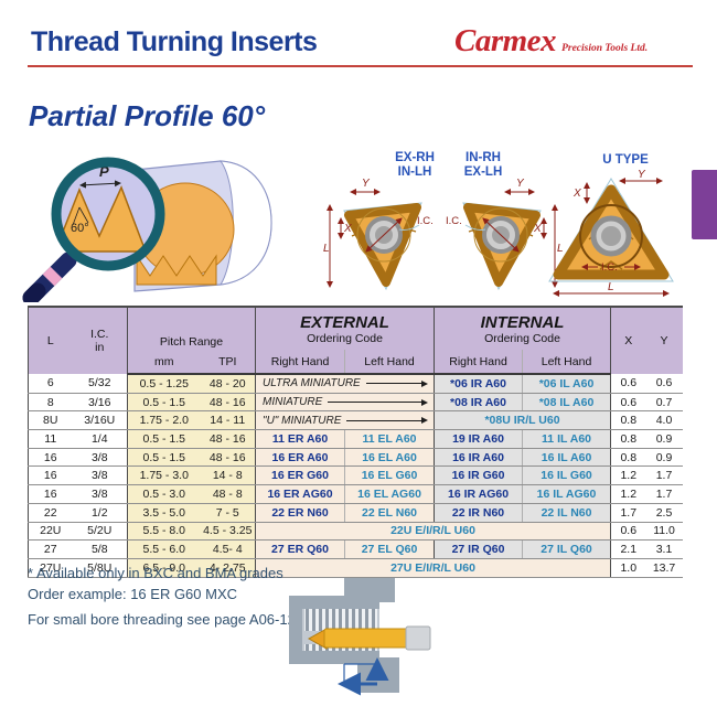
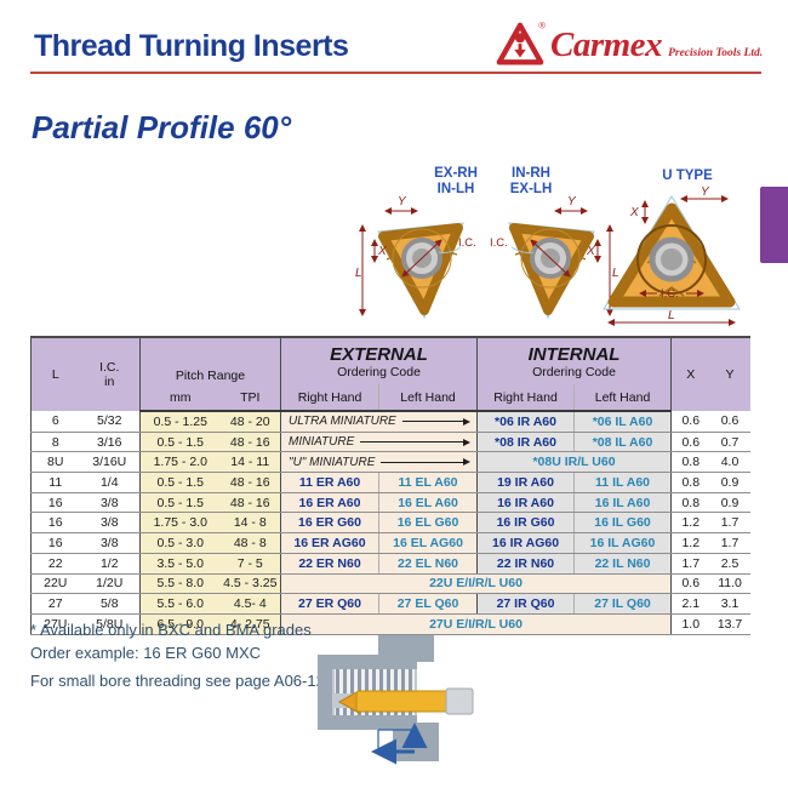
  Thread Turning Inserts
+ ®
  Carmex
  Precision Tools Ltd.
  Partial Profile 60°
- P
- 60°
  EX-RH
  IN-LH
  IN-RH
  EX-LH
  U TYPE
  Y
  X
  L
  I.C.
  Y
  X
  L
  I.C.
  Y
  X
  I.C.
  L
  L	I.C.in	Pitch Range	EXTERNAL Ordering Code	INTERNAL Ordering Code	X	Y
  mm	TPI	Right Hand	Left Hand	Right Hand	Left Hand
  6	5/32	0.5 - 1.25	48 - 20	ULTRA MINIATURE	*06 IR A60	*06 IL A60	0.6	0.6
  8	3/16	0.5 - 1.5	48 - 16	MINIATURE	*08 IR A60	*08 IL A60	0.6	0.7
  8U	3/16U	1.75 - 2.0	14 - 11	"U" MINIATURE	*08U IR/L U60	0.8	4.0
  11	1/4	0.5 - 1.5	48 - 16	11 ER A60	11 EL A60	19 IR A60	11 IL A60	0.8	0.9
  16	3/8	0.5 - 1.5	48 - 16	16 ER A60	16 EL A60	16 IR A60	16 IL A60	0.8	0.9
  16	3/8	1.75 - 3.0	14 - 8	16 ER G60	16 EL G60	16 IR G60	16 IL G60	1.2	1.7
  16	3/8	0.5 - 3.0	48 - 8	16 ER AG60	16 EL AG60	16 IR AG60	16 IL AG60	1.2	1.7
  22	1/2	3.5 - 5.0	7 - 5	22 ER N60	22 EL N60	22 IR N60	22 IL N60	1.7	2.5
- 22U	5/2U	5.5 - 8.0	4.5 - 3.25	22U E/I/R/L U60	0.6	11.0
+ 22U	1/2U	5.5 - 8.0	4.5 - 3.25	22U E/I/R/L U60	0.6	11.0
  27	5/8	5.5 - 6.0	4.5- 4	27 ER Q60	27 EL Q60	27 IR Q60	27 IL Q60	2.1	3.1
  27U	5/8U	6.5 - 9.0	4- 2.75	27U E/I/R/L U60	1.0	13.7
  * Available only in BXC and BMA grades
  Order example: 16 ER G60 MXC
  For small bore threading see page A06-1
